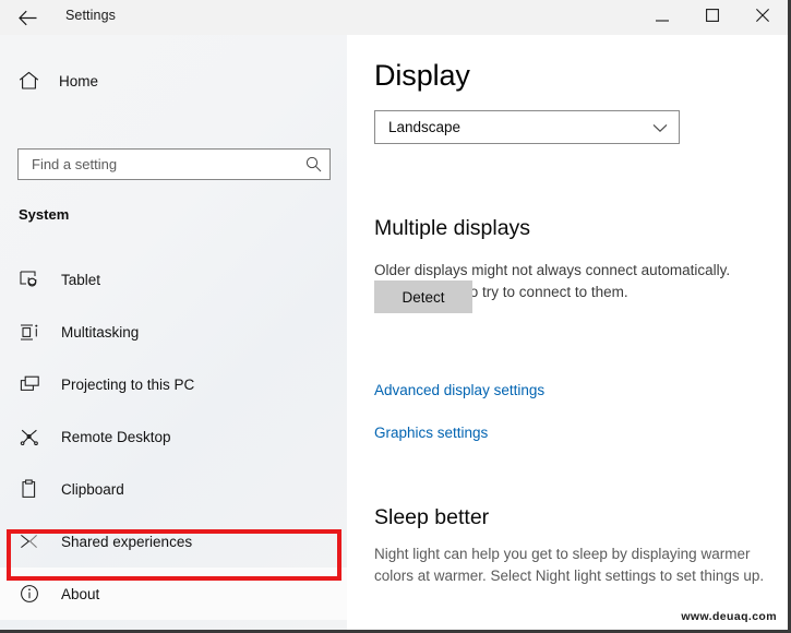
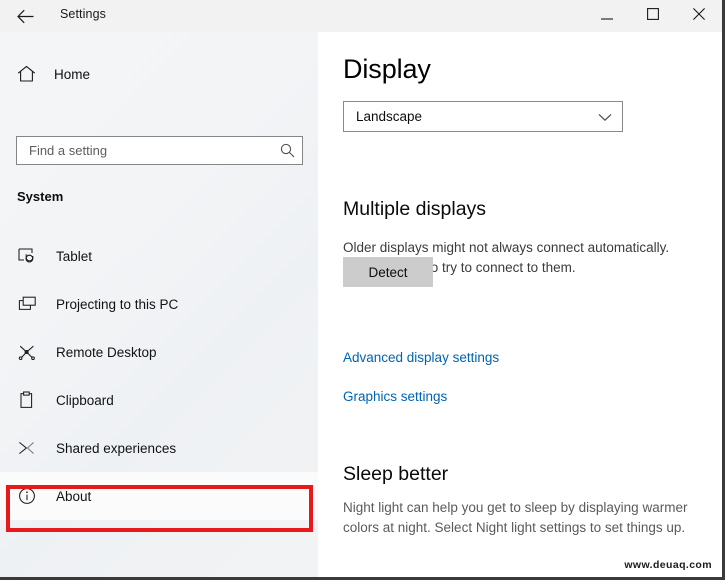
  Settings
  Home
  Find a setting
  System
  Tablet
- Multitasking
  Projecting to this PC
  Remote Desktop
  Clipboard
  Shared experiences
  About
  Display
  Landscape
  Multiple displays
  Older displays might not always connect automatically. o try to connect to them.
  Detect
  Advanced display settings
  Graphics settings
  Sleep better
- Night light can help you get to sleep by displaying warmer colors at warmer. Select Night light settings to set things up.
+ Night light can help you get to sleep by displaying warmer colors at night. Select Night light settings to set things up.
  www.deuaq.com
